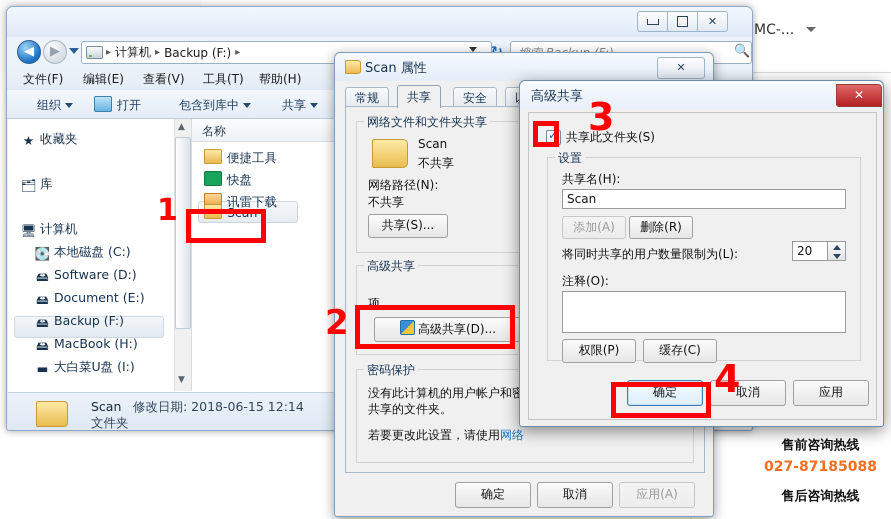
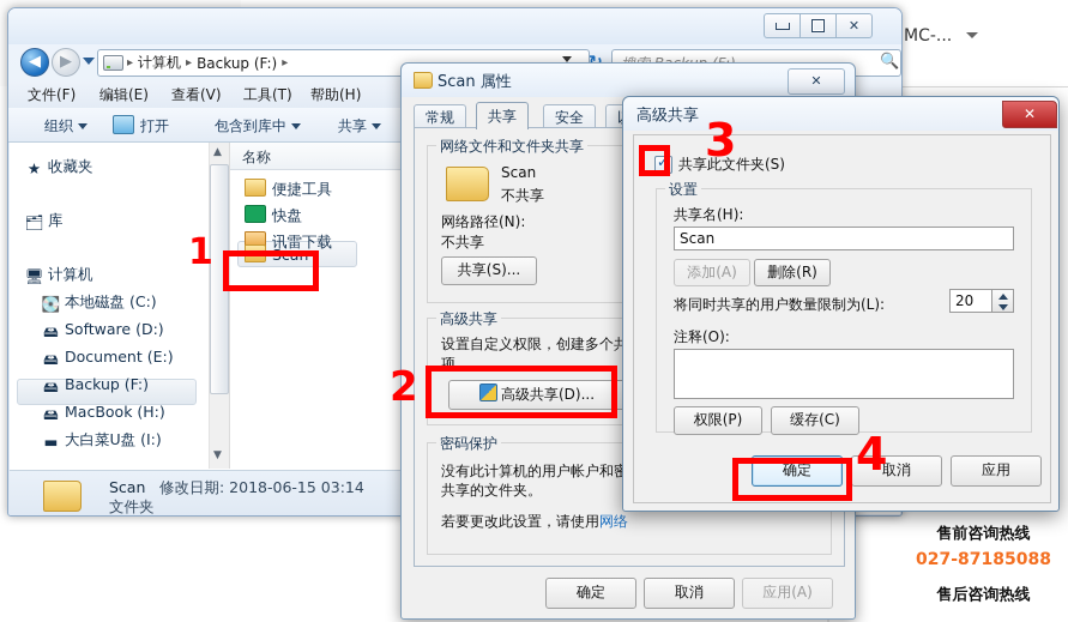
  MC-...
  售前咨询热线
  027-87185088
  售后咨询热线
  ✕
  ◀
  ▶
  ▸
  计算机
  ▸
  Backup (F:)
  ▸
  🔍
  文件(F)
  编辑(E)
  查看(V)
  工具(T)
  帮助(H)
  组织
  打开
  包含到库中
  共享
  ★ 收藏夹
  🗂 库
  🖥 计算机
  💽 本地磁盘 (C:)
  🖴 Software (D:)
  🖴 Document (E:)
  🖴 Backup (F:)
  🖴 MacBook (H:)
  ▬ 大白菜U盘 (I:)
  ▲
  ▼
  名称
  便捷工具
  快盘
  讯雷下载
  Scan
  Scan
- 修改日期: 2018-06-15 12:14
+ 修改日期: 2018-06-15 03:14
  文件夹
  Scan 属性
  ✕
  常规
  共享
  安全
  网络文件和文件夹共享
  Scan
  不共享
  网络路径(N):
  不共享
  共享(S)...
  高级共享
+ 设置自定义权限，创建多个共
  项。
  高级共享(D)...
  密码保护
  没有此计算机的用户帐户和密
  共享的文件夹。
  若要更改此设置，请使用网络
  确定
  取消
  应用(A)
  高级共享
  ✕
  共享此文件夹(S)
  设置
  共享名(H):
  Scan
  添加(A)
  删除(R)
  将同时共享的用户数量限制为(L):
  20
  注释(O):
  权限(P)
  缓存(C)
  确定
  取消
  应用
  1
  2
  3
  4
